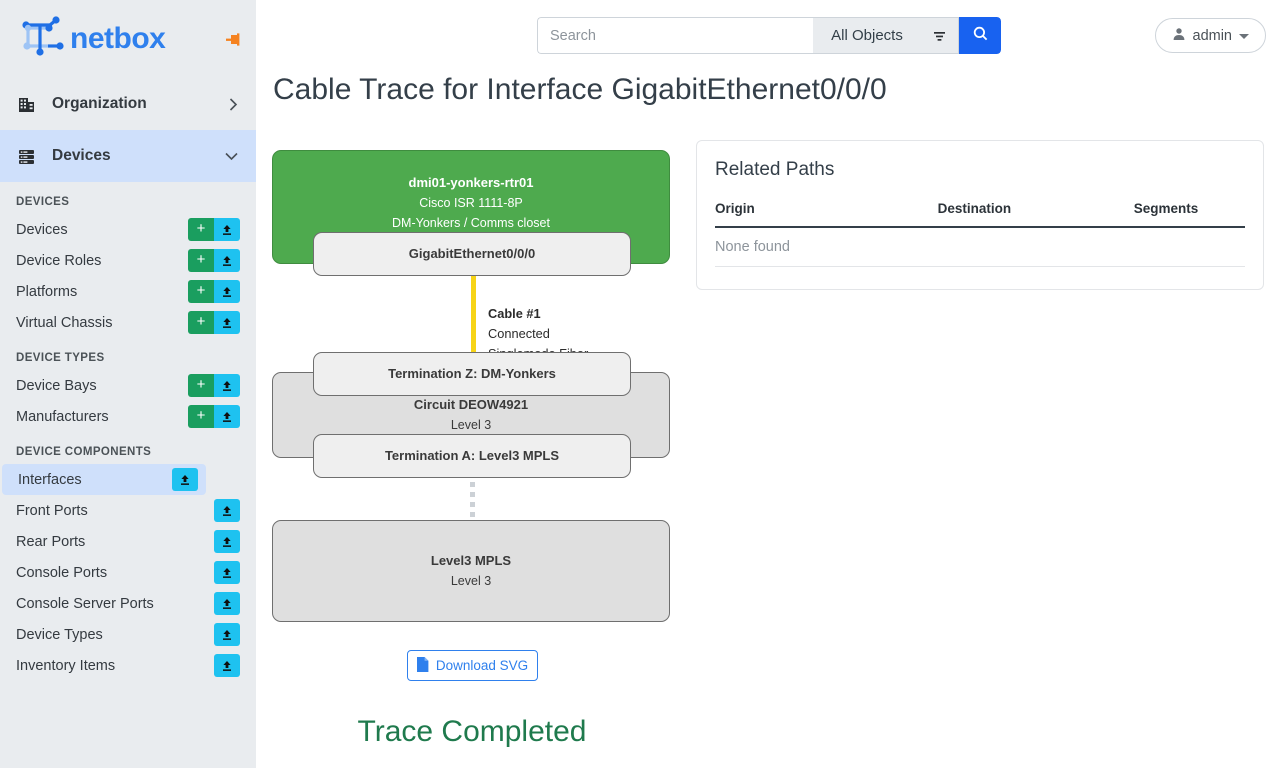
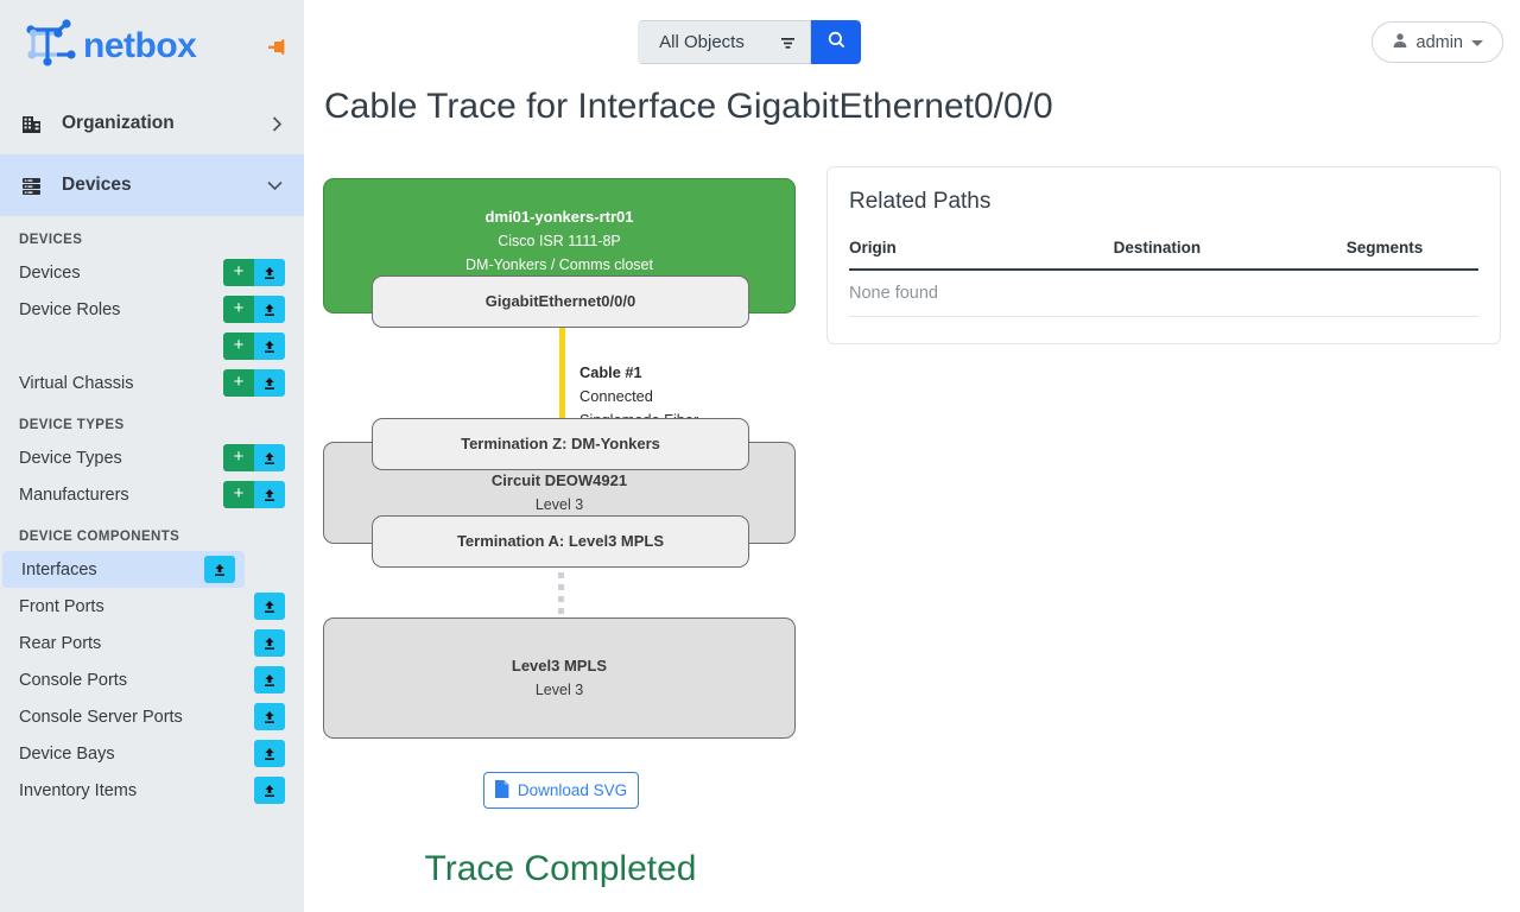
  netbox
  Organization
  Devices
  DEVICES
  Devices
  +
  Device Roles
  +
- Platforms
  +
  Virtual Chassis
  +
  DEVICE TYPES
- Device Bays
+ Device Types
  +
  Manufacturers
  +
  DEVICE COMPONENTS
  Interfaces
  Front Ports
  Rear Ports
  Console Ports
  Console Server Ports
- Device Types
+ Device Bays
  Inventory Items
- Search
  All Objects
  admin
  Cable Trace for Interface GigabitEthernet0/0/0
  dmi01-yonkers-rtr01
  Cisco ISR 1111-8P
  DM-Yonkers / Comms closet
  GigabitEthernet0/0/0
  Cable #1
  Connected
  Termination Z: DM-Yonkers
  Circuit DEOW4921
  Level 3
  Termination A: Level3 MPLS
  Level3 MPLS
  Level 3
  Download SVG
  Trace Completed
  Related Paths
  Origin	Destination	Segments
  None found
